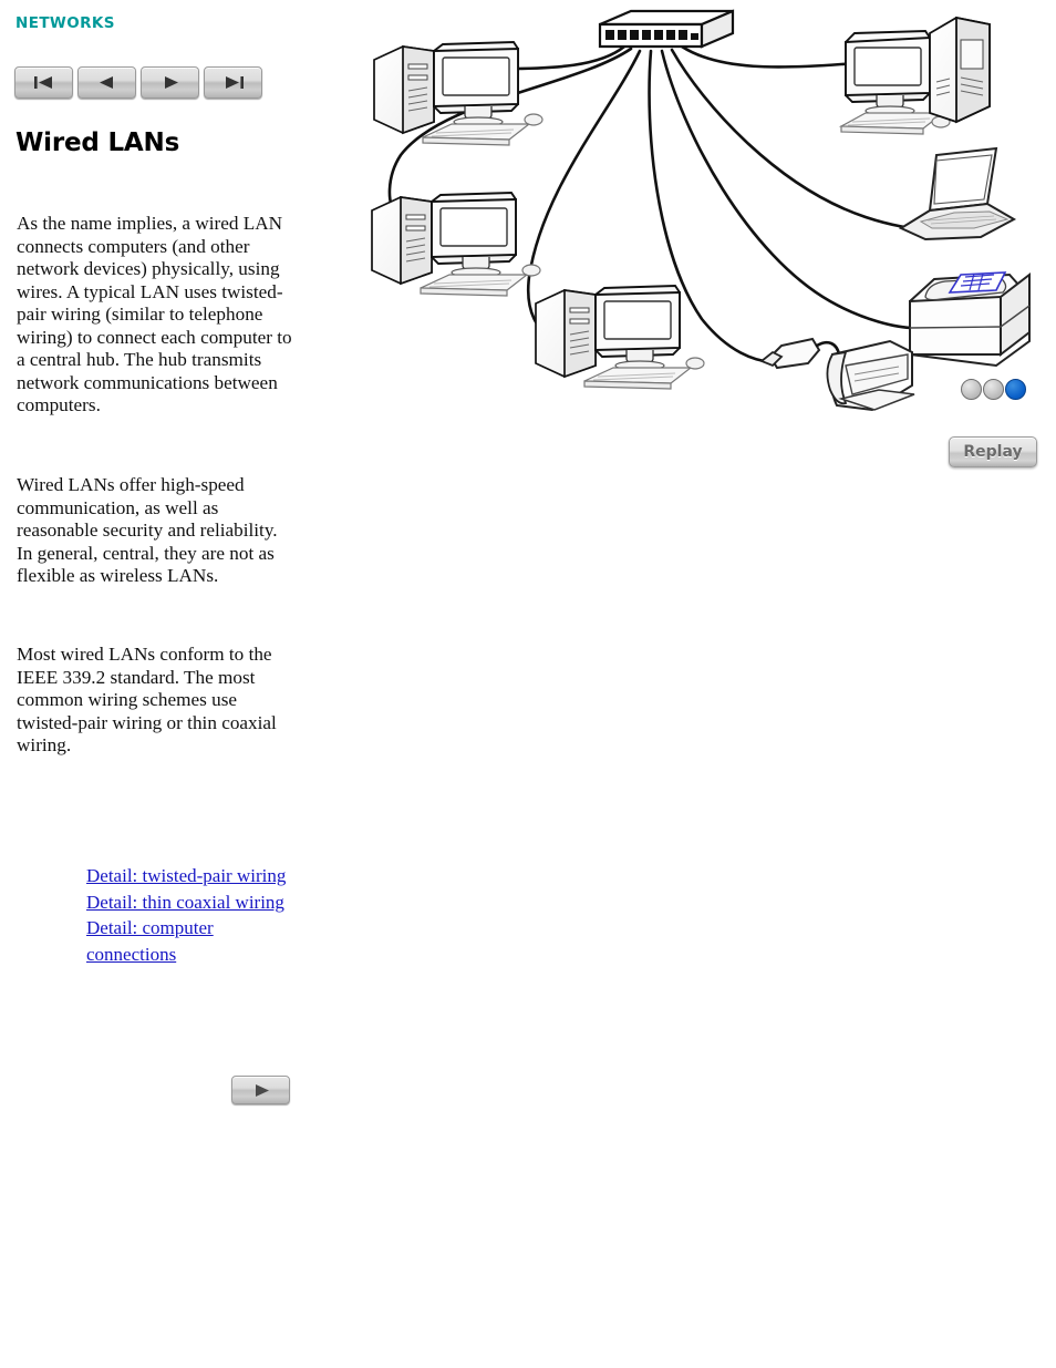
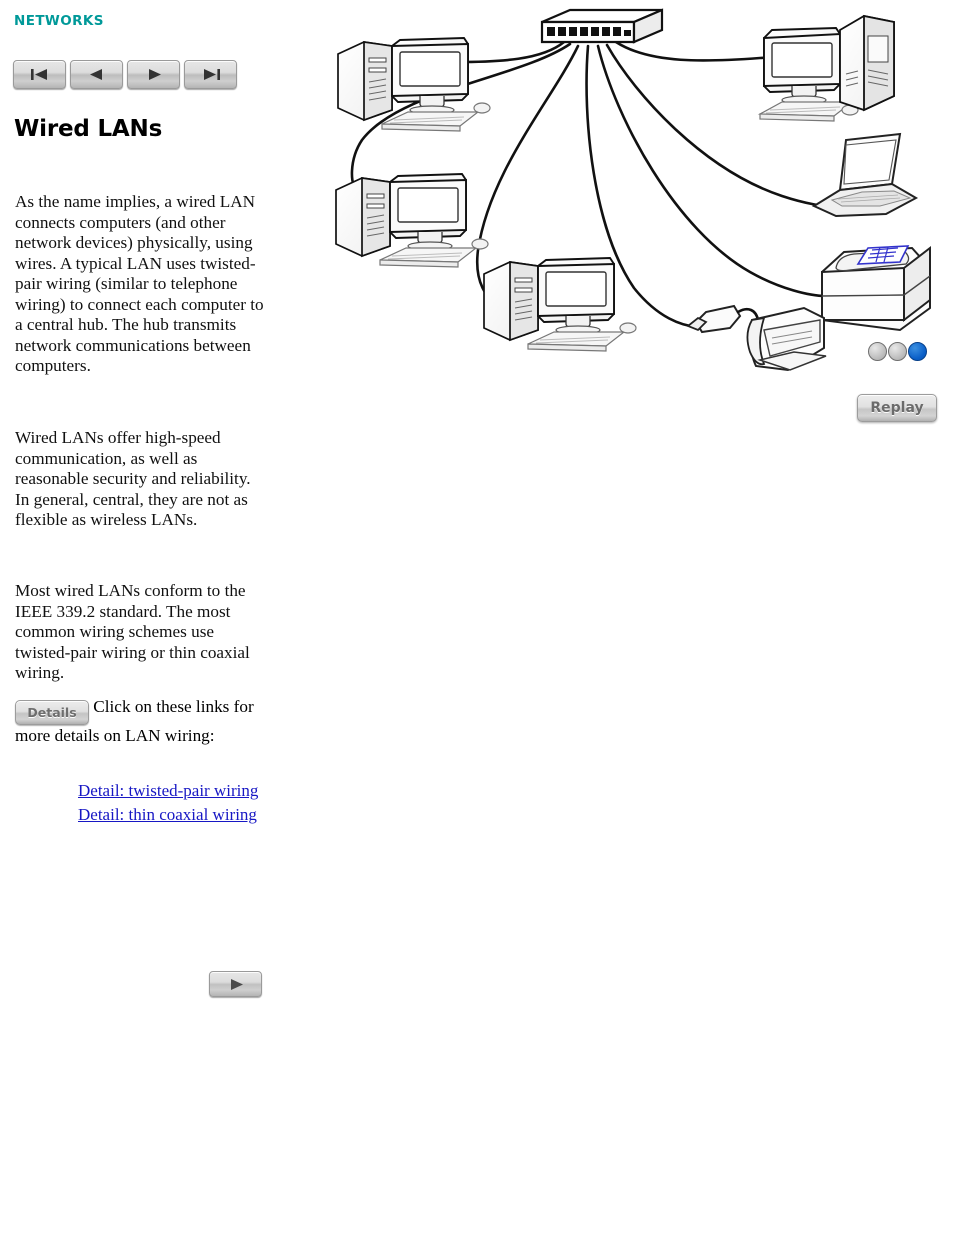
  NETWORKS
  Wired LANs
  As the name implies, a wired LAN connects computers (and other network devices) physically, using wires. A typical LAN uses twisted-pair wiring (similar to telephone wiring) to connect each computer to a central hub. The hub transmits network communications between computers.
  Wired LANs offer high-speed communication, as well as reasonable security and reliability. In general, central, they are not as flexible as wireless LANs.
  Most wired LANs conform to the IEEE 339.2 standard. The most common wiring schemes use twisted-pair wiring or thin coaxial wiring.
+ Details Click on these links for more details on LAN wiring:
  Detail: twisted-pair wiring
  Detail: thin coaxial wiring
- Detail: computer connections
  Replay
